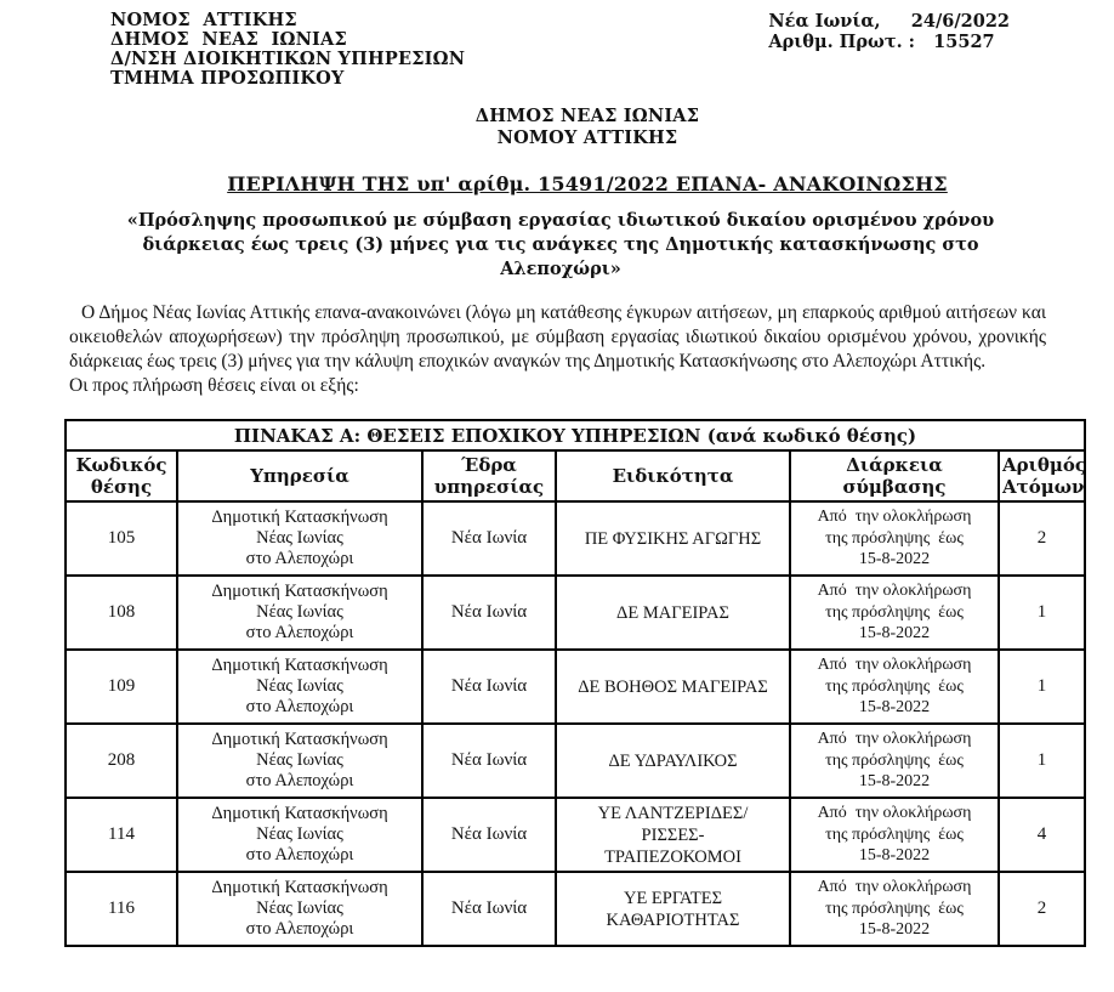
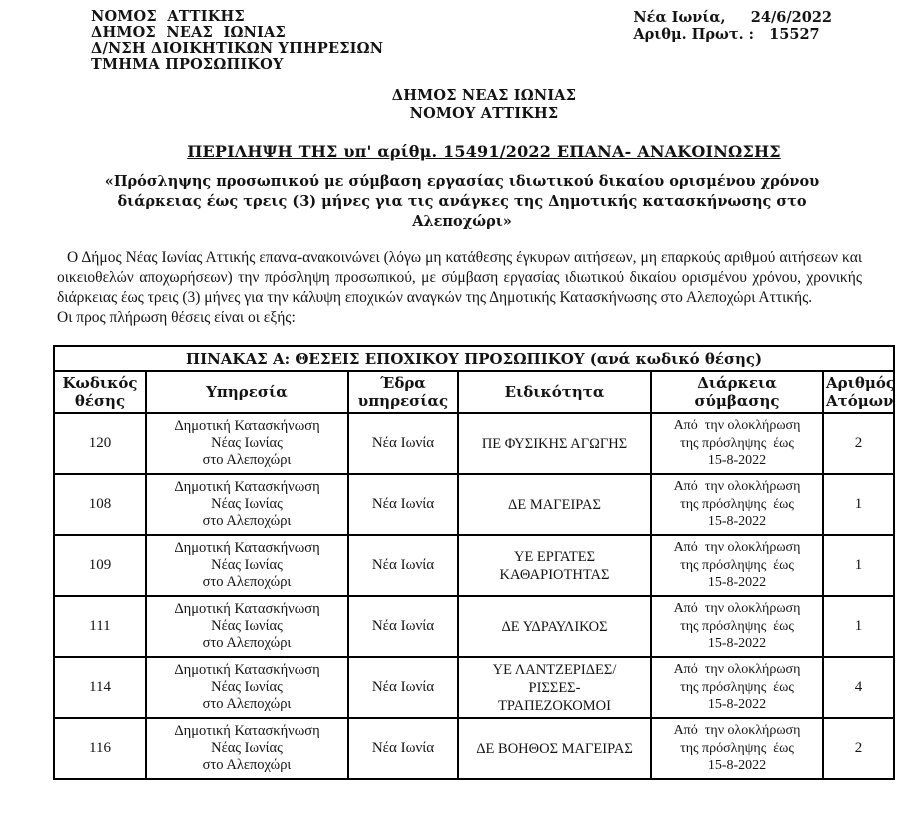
  ΝΟΜΟΣ ΑΤΤΙΚΗΣ
  ΔΗΜΟΣ ΝΕΑΣ ΙΩΝΙΑΣ
  Δ/ΝΣΗ ΔΙΟΙΚΗΤΙΚΩΝ ΥΠΗΡΕΣΙΩΝ
  ΤΜΗΜΑ ΠΡΟΣΩΠΙΚΟΥ
  Νέα Ιωνία, 24/6/2022
  Αριθμ. Πρωτ. : 15527
  ΔΗΜΟΣ ΝΕΑΣ ΙΩΝΙΑΣ
  ΝΟΜΟΥ ΑΤΤΙΚΗΣ
  ΠΕΡΙΛΗΨΗ ΤΗΣ υπ' αρίθμ. 15491/2022 ΕΠΑΝΑ- ΑΝΑΚΟΙΝΩΣΗΣ
  «Πρόσληψης προσωπικού με σύμβαση εργασίας ιδιωτικού δικαίου ορισμένου χρόνου διάρκειας έως τρεις (3) μήνες για τις ανάγκες της Δημοτικής κατασκήνωσης στο Αλεποχώρι»
  Ο Δήμος Νέας Ιωνίας Αττικής επανα-ανακοινώνει (λόγω μη κατάθεσης έγκυρων αιτήσεων, μη επαρκούς αριθμού αιτήσεων και οικειοθελών αποχωρήσεων) την πρόσληψη προσωπικού, με σύμβαση εργασίας ιδιωτικού δικαίου ορισμένου χρόνου, χρονικής διάρκειας έως τρεις (3) μήνες για την κάλυψη εποχικών αναγκών της Δημοτικής Κατασκήνωσης στο Αλεποχώρι Αττικής.
  Οι προς πλήρωση θέσεις είναι οι εξής:
- ΠΙΝΑΚΑΣ Α: ΘΕΣΕΙΣ ΕΠΟΧΙΚΟΥ ΥΠΗΡΕΣΙΩΝ (ανά κωδικό θέσης)
+ ΠΙΝΑΚΑΣ Α: ΘΕΣΕΙΣ ΕΠΟΧΙΚΟΥ ΠΡΟΣΩΠΙΚΟΥ (ανά κωδικό θέσης)
  Κωδικός θέσης	Υπηρεσία	Έδρα υπηρεσίας	Ειδικότητα	Διάρκεια σύμβασης	Αριθμός Ατόμων
- 105	Δημοτική Κατασκήνωση Νέας Ιωνίας στο Αλεποχώρι	Νέα Ιωνία	ΠΕ ΦΥΣΙΚΗΣ ΑΓΩΓΗΣ	Από την ολοκλήρωση της πρόσληψης έως 15-8-2022	2
+ 120	Δημοτική Κατασκήνωση Νέας Ιωνίας στο Αλεποχώρι	Νέα Ιωνία	ΠΕ ΦΥΣΙΚΗΣ ΑΓΩΓΗΣ	Από την ολοκλήρωση της πρόσληψης έως 15-8-2022	2
  108	Δημοτική Κατασκήνωση Νέας Ιωνίας στο Αλεποχώρι	Νέα Ιωνία	ΔΕ ΜΑΓΕΙΡΑΣ	Από την ολοκλήρωση της πρόσληψης έως 15-8-2022	1
- 109	Δημοτική Κατασκήνωση Νέας Ιωνίας στο Αλεποχώρι	Νέα Ιωνία	ΔΕ ΒΟΗΘΟΣ ΜΑΓΕΙΡΑΣ	Από την ολοκλήρωση της πρόσληψης έως 15-8-2022	1
+ 109	Δημοτική Κατασκήνωση Νέας Ιωνίας στο Αλεποχώρι	Νέα Ιωνία	ΥΕ ΕΡΓΑΤΕΣ ΚΑΘΑΡΙΟΤΗΤΑΣ	Από την ολοκλήρωση της πρόσληψης έως 15-8-2022	1
- 208	Δημοτική Κατασκήνωση Νέας Ιωνίας στο Αλεποχώρι	Νέα Ιωνία	ΔΕ ΥΔΡΑΥΛΙΚΟΣ	Από την ολοκλήρωση της πρόσληψης έως 15-8-2022	1
+ 111	Δημοτική Κατασκήνωση Νέας Ιωνίας στο Αλεποχώρι	Νέα Ιωνία	ΔΕ ΥΔΡΑΥΛΙΚΟΣ	Από την ολοκλήρωση της πρόσληψης έως 15-8-2022	1
  114	Δημοτική Κατασκήνωση Νέας Ιωνίας στο Αλεποχώρι	Νέα Ιωνία	ΥΕ ΛΑΝΤΖΕΡΙΔΕΣ/ ΡΙΣΣΕΣ- ΤΡΑΠΕΖΟΚΟΜΟΙ	Από την ολοκλήρωση της πρόσληψης έως 15-8-2022	4
- 116	Δημοτική Κατασκήνωση Νέας Ιωνίας στο Αλεποχώρι	Νέα Ιωνία	ΥΕ ΕΡΓΑΤΕΣ ΚΑΘΑΡΙΟΤΗΤΑΣ	Από την ολοκλήρωση της πρόσληψης έως 15-8-2022	2
+ 116	Δημοτική Κατασκήνωση Νέας Ιωνίας στο Αλεποχώρι	Νέα Ιωνία	ΔΕ ΒΟΗΘΟΣ ΜΑΓΕΙΡΑΣ	Από την ολοκλήρωση της πρόσληψης έως 15-8-2022	2
